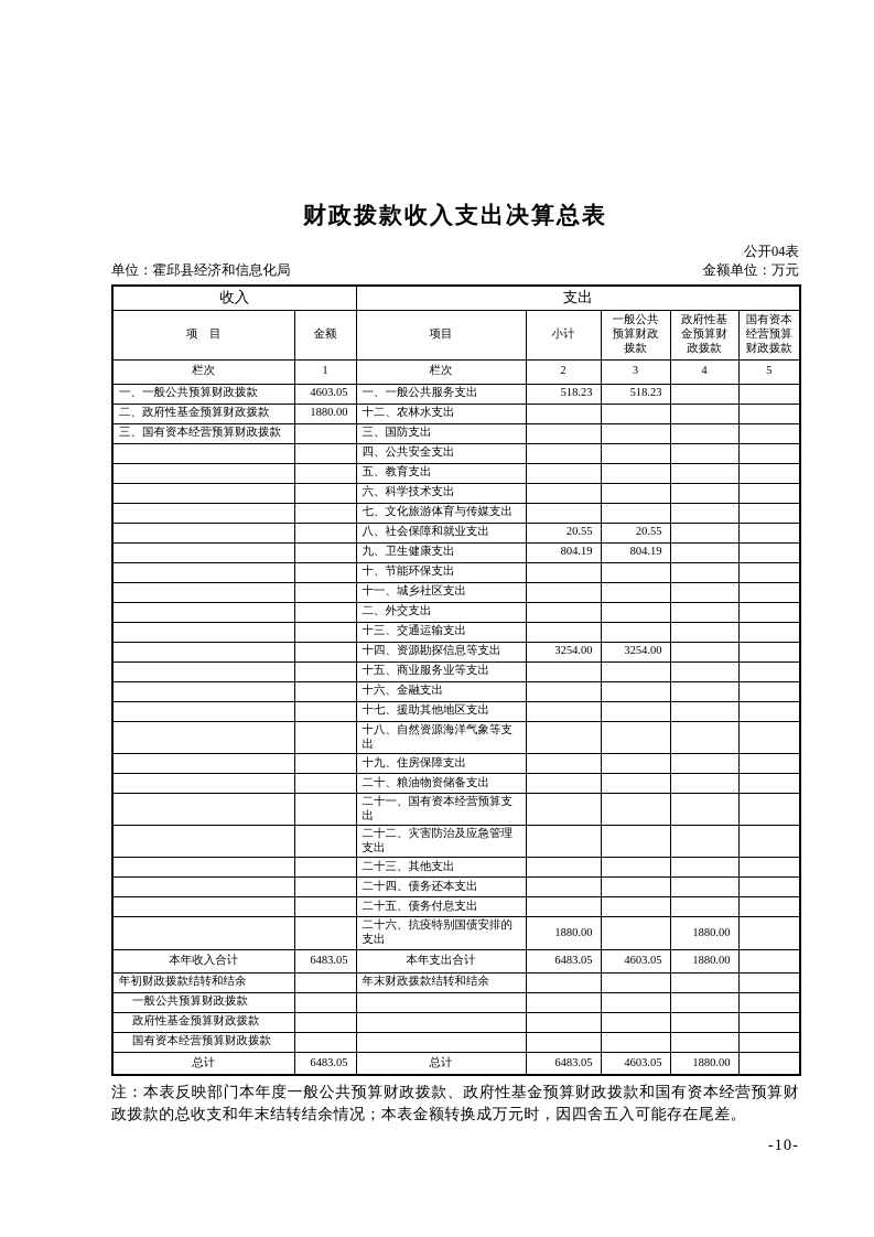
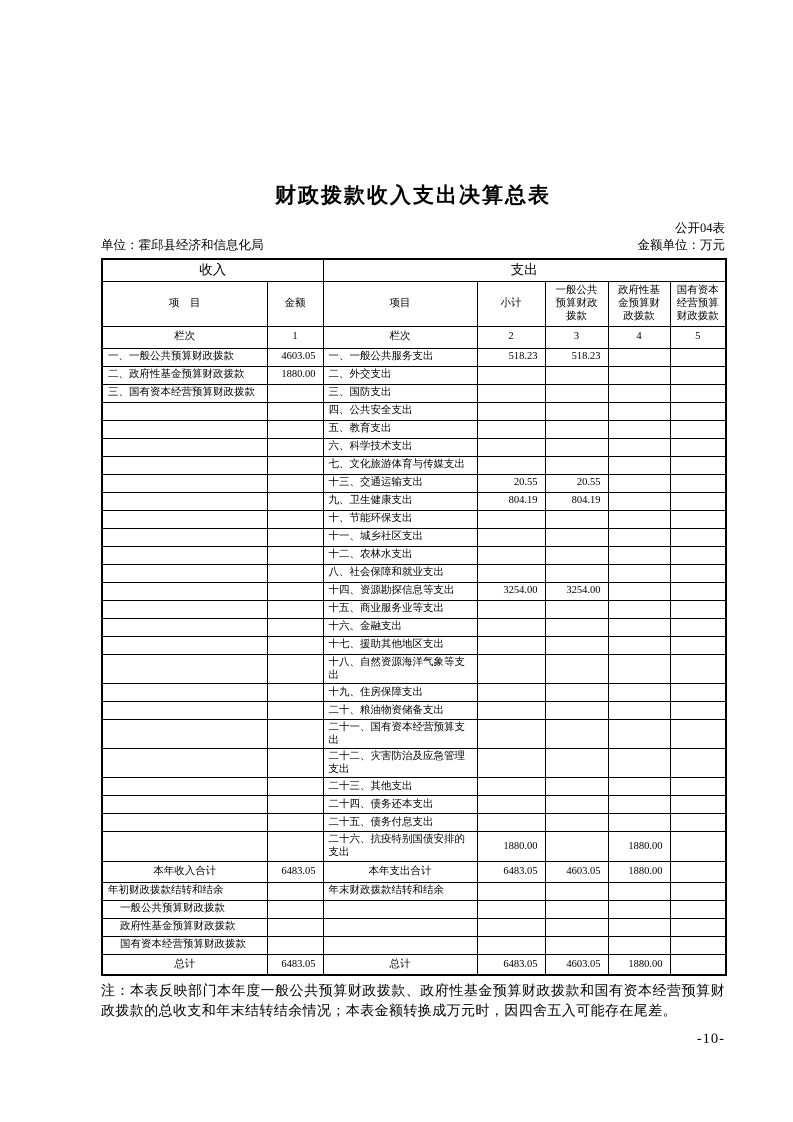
  财政拨款收入支出决算总表
  公开04表
  单位：霍邱县经济和信息化局
  金额单位：万元
  收入	支出
  项 目	金额	项目	小计	一般公共预算财政拨款	政府性基金预算财政拨款	国有资本经营预算财政拨款
  栏次	1	栏次	2	3	4	5
  一、一般公共预算财政拨款	4603.05	一、一般公共服务支出	518.23	518.23
- 二、政府性基金预算财政拨款	1880.00	十二、农林水支出
+ 二、政府性基金预算财政拨款	1880.00	二、外交支出
  三、国有资本经营预算财政拨款		三、国防支出
  		四、公共安全支出
  		五、教育支出
  		六、科学技术支出
  		七、文化旅游体育与传媒支出
- 		八、社会保障和就业支出	20.55	20.55
+ 		十三、交通运输支出	20.55	20.55
  		九、卫生健康支出	804.19	804.19
  		十、节能环保支出
  		十一、城乡社区支出
- 		二、外交支出
+ 		十二、农林水支出
- 		十三、交通运输支出
+ 		八、社会保障和就业支出
  		十四、资源勘探信息等支出	3254.00	3254.00
  		十五、商业服务业等支出
  		十六、金融支出
  		十七、援助其他地区支出
  		十八、自然资源海洋气象等支出
  		十九、住房保障支出
  		二十、粮油物资储备支出
  		二十一、国有资本经营预算支出
  		二十二、灾害防治及应急管理支出
  		二十三、其他支出
  		二十四、债务还本支出
  		二十五、债务付息支出
  		二十六、抗疫特别国债安排的支出	1880.00		1880.00
  本年收入合计	6483.05	本年支出合计	6483.05	4603.05	1880.00
  年初财政拨款结转和结余		年末财政拨款结转和结余
  一般公共预算财政拨款
  政府性基金预算财政拨款
  国有资本经营预算财政拨款
  总计	6483.05	总计	6483.05	4603.05	1880.00
  注：本表反映部门本年度一般公共预算财政拨款、政府性基金预算财政拨款和国有资本经营预算财政拨款的总收支和年末结转结余情况；本表金额转换成万元时，因四舍五入可能存在尾差。
  -10-
